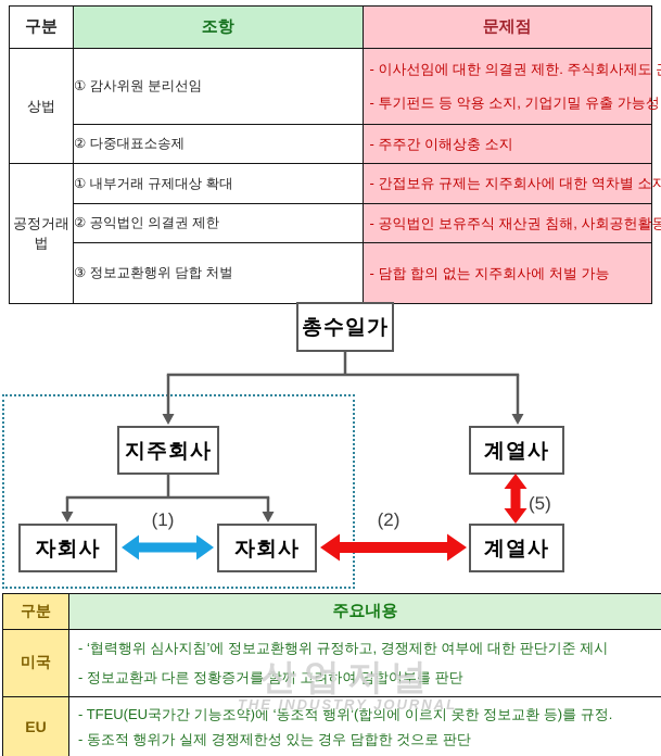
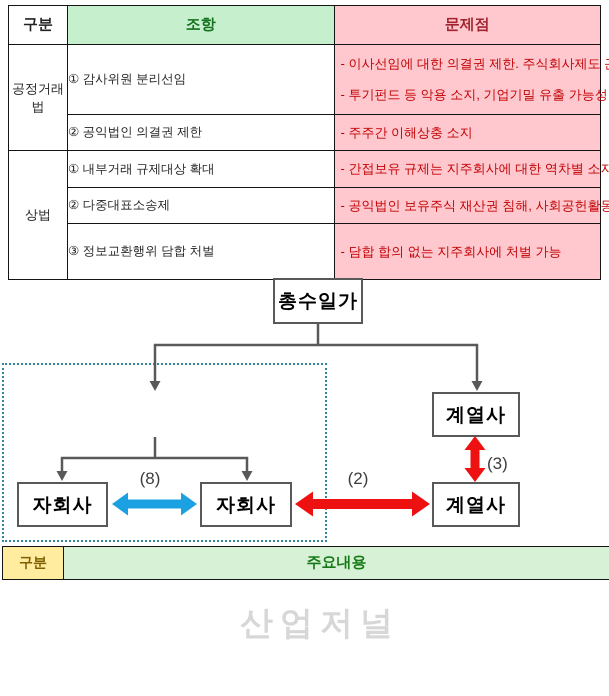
  구분	조항	문제점
- 상법	① 감사위원 분리선임	- 이사선임에 대한 의결권 제한. 주식회사제도 - 투기펀드 등 악용 소지, 기업기밀 유출 가능성
+ 공정거래법	① 감사위원 분리선임	- 이사선임에 대한 의결권 제한. 주식회사제도 - 투기펀드 등 악용 소지, 기업기밀 유출 가능성
- ② 다중대표소송제	- 주주간 이해상충 소지
+ ② 공익법인 의결권 제한	- 주주간 이해상충 소지
- 공정거래법	① 내부거래 규제대상 확대	- 간접보유 규제는 지주회사에 대한 역차별 소지
+ 상법	① 내부거래 규제대상 확대	- 간접보유 규제는 지주회사에 대한 역차별 소지
- ② 공익법인 의결권 제한	- 공익법인 보유주식 재산권 침해, 사회공헌활동
+ ② 다중대표소송제	- 공익법인 보유주식 재산권 침해, 사회공헌활동
  ③ 정보교환행위 담합 처벌	- 담합 합의 없는 지주회사에 처벌 가능
  총수일가
- 지주회사
  계열사
  자회사
  자회사
  계열사
- (1)
+ (8)
  (2)
- (5)
+ (3)
  구분	주요내용
- 미국	- ‘협력행위 심사지침’에 정보교환행위 규정하고, 경쟁제한 여부에 대한 판단기준 제시 - 정보교환과 다른 정황증거를 함께 고려하여 담합여부를 판단
- EU	- TFEU(EU국가간 기능조약)에 ‘동조적 행위’(합의에 이르지 못한 정보교환 등)를 규정. - 동조적 행위가 실제 경쟁제한성 있는 경우 담합한 것으로 판단
  산업저널
- THE INDUSTRY JOURNAL
